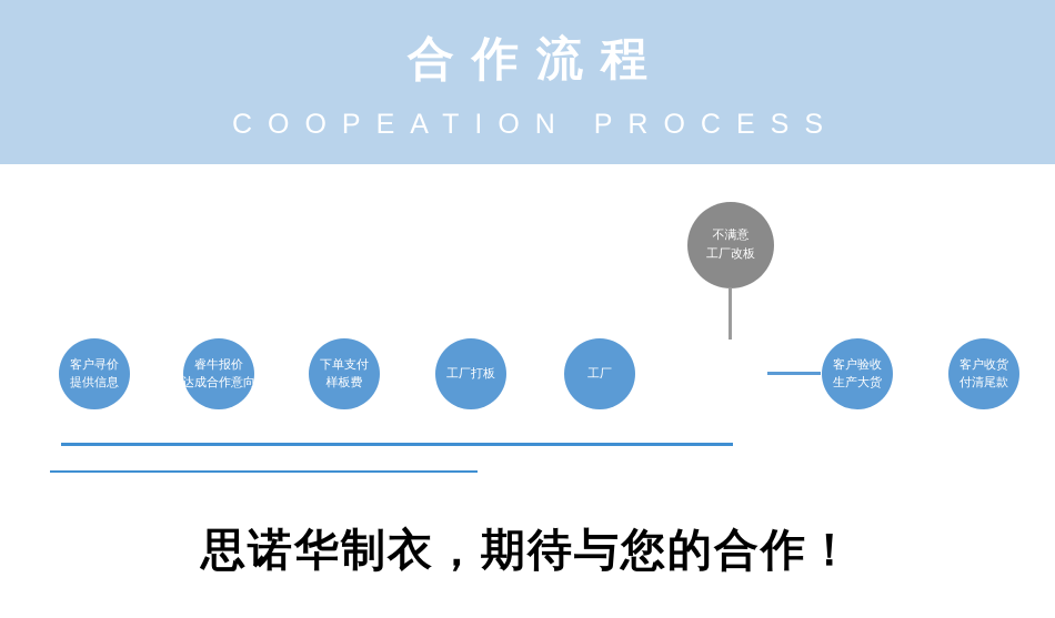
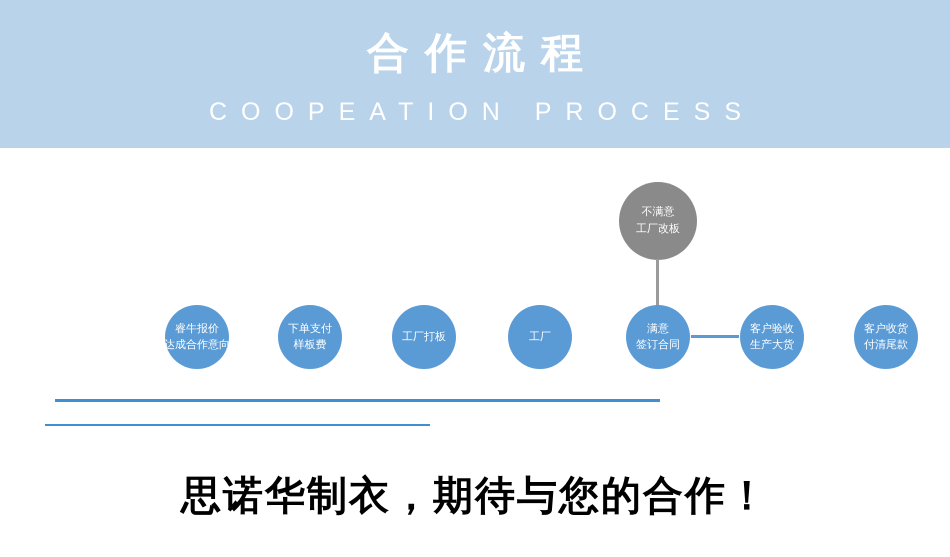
  合作流程
  COOPEATION PROCESS
  不满意
  工厂改板
- 客户寻价
- 提供信息
  睿牛报价
  达成合作意向
  下单支付
  样板费
  工厂打板
  工厂
+ 满意
+ 签订合同
  客户验收
  生产大货
  客户收货
  付清尾款
  思诺华制衣，期待与您的合作！
